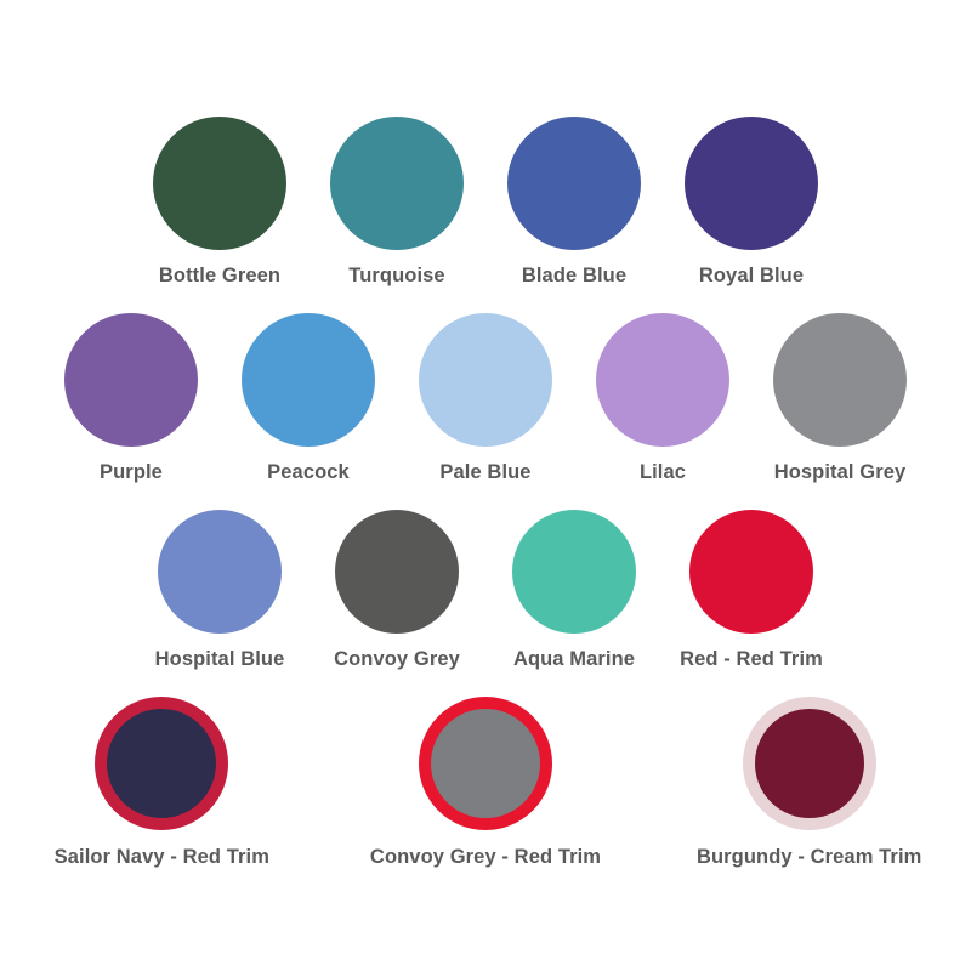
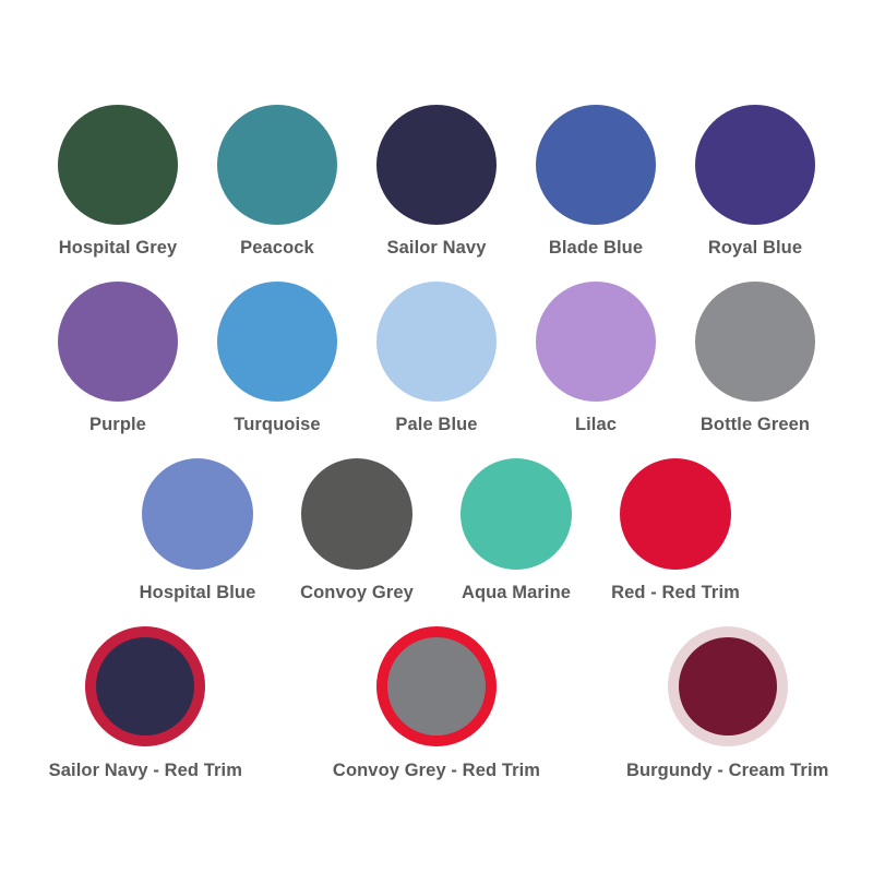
- Bottle Green
+ Hospital Grey
- Turquoise
+ Peacock
+ Sailor Navy
  Blade Blue
  Royal Blue
  Purple
- Peacock
+ Turquoise
  Pale Blue
  Lilac
- Hospital Grey
+ Bottle Green
  Hospital Blue
  Convoy Grey
  Aqua Marine
  Red - Red Trim
  Sailor Navy - Red Trim
  Convoy Grey - Red Trim
  Burgundy - Cream Trim
